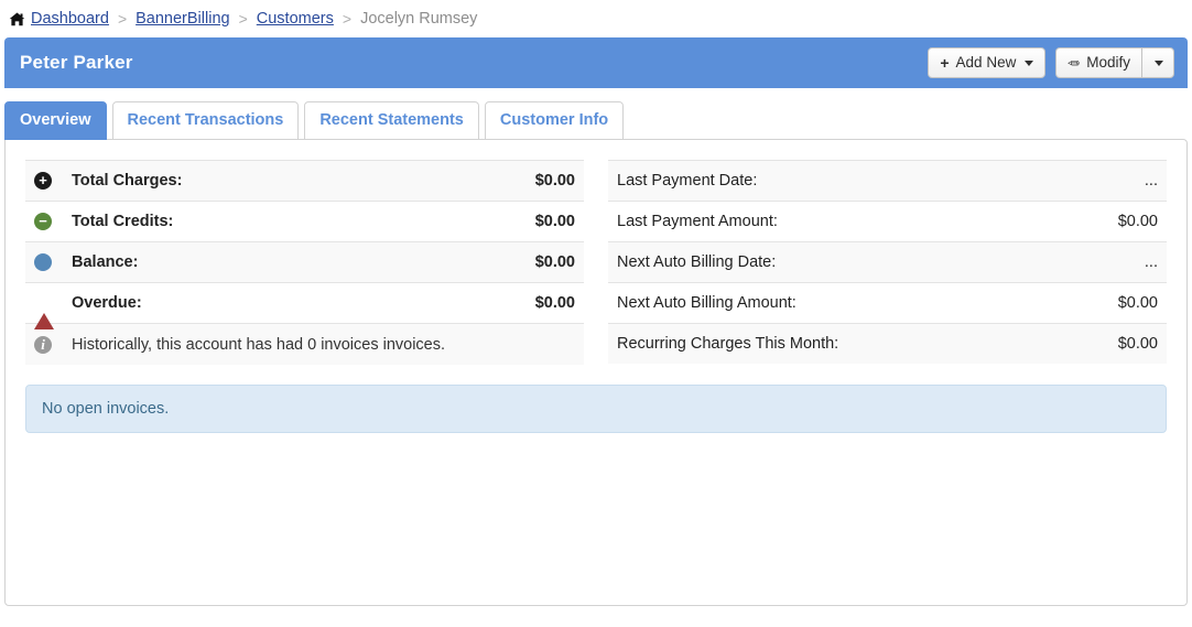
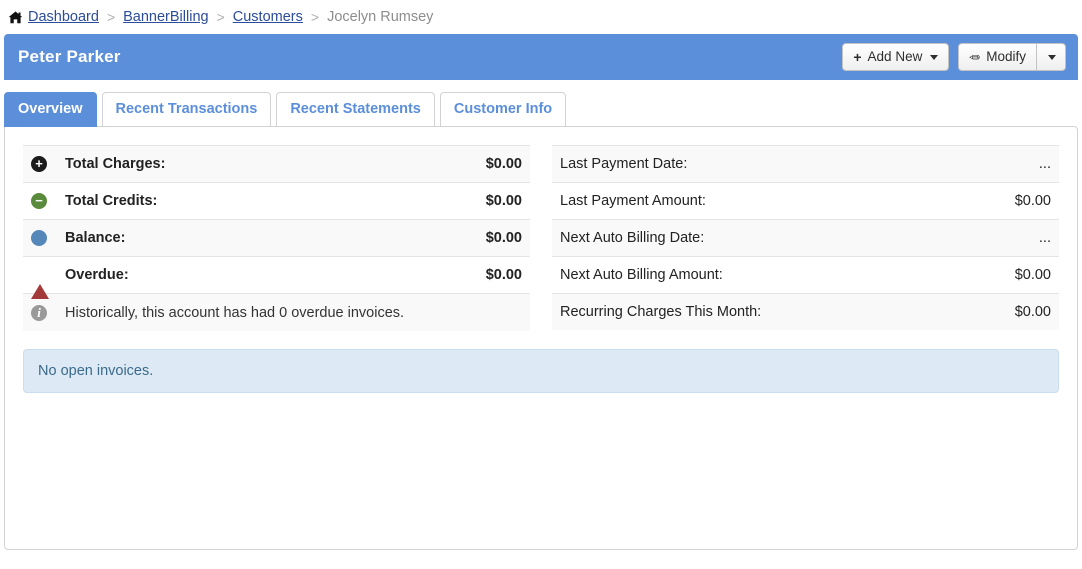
  Dashboard
  >
  BannerBilling
  >
  Customers
  >
  Jocelyn Rumsey
  Peter Parker
  +
  Add New
  Modify
  Overview
  Recent Transactions
  Recent Statements
  Customer Info
  +	Total Charges:	$0.00
  −	Total Credits:	$0.00
  	Balance:	$0.00
  	Overdue:	$0.00
- i	Historically, this account has had 0 invoices invoices.
+ i	Historically, this account has had 0 overdue invoices.
  Last Payment Date:	...
  Last Payment Amount:	$0.00
  Next Auto Billing Date:	...
  Next Auto Billing Amount:	$0.00
  Recurring Charges This Month:	$0.00
  No open invoices.
